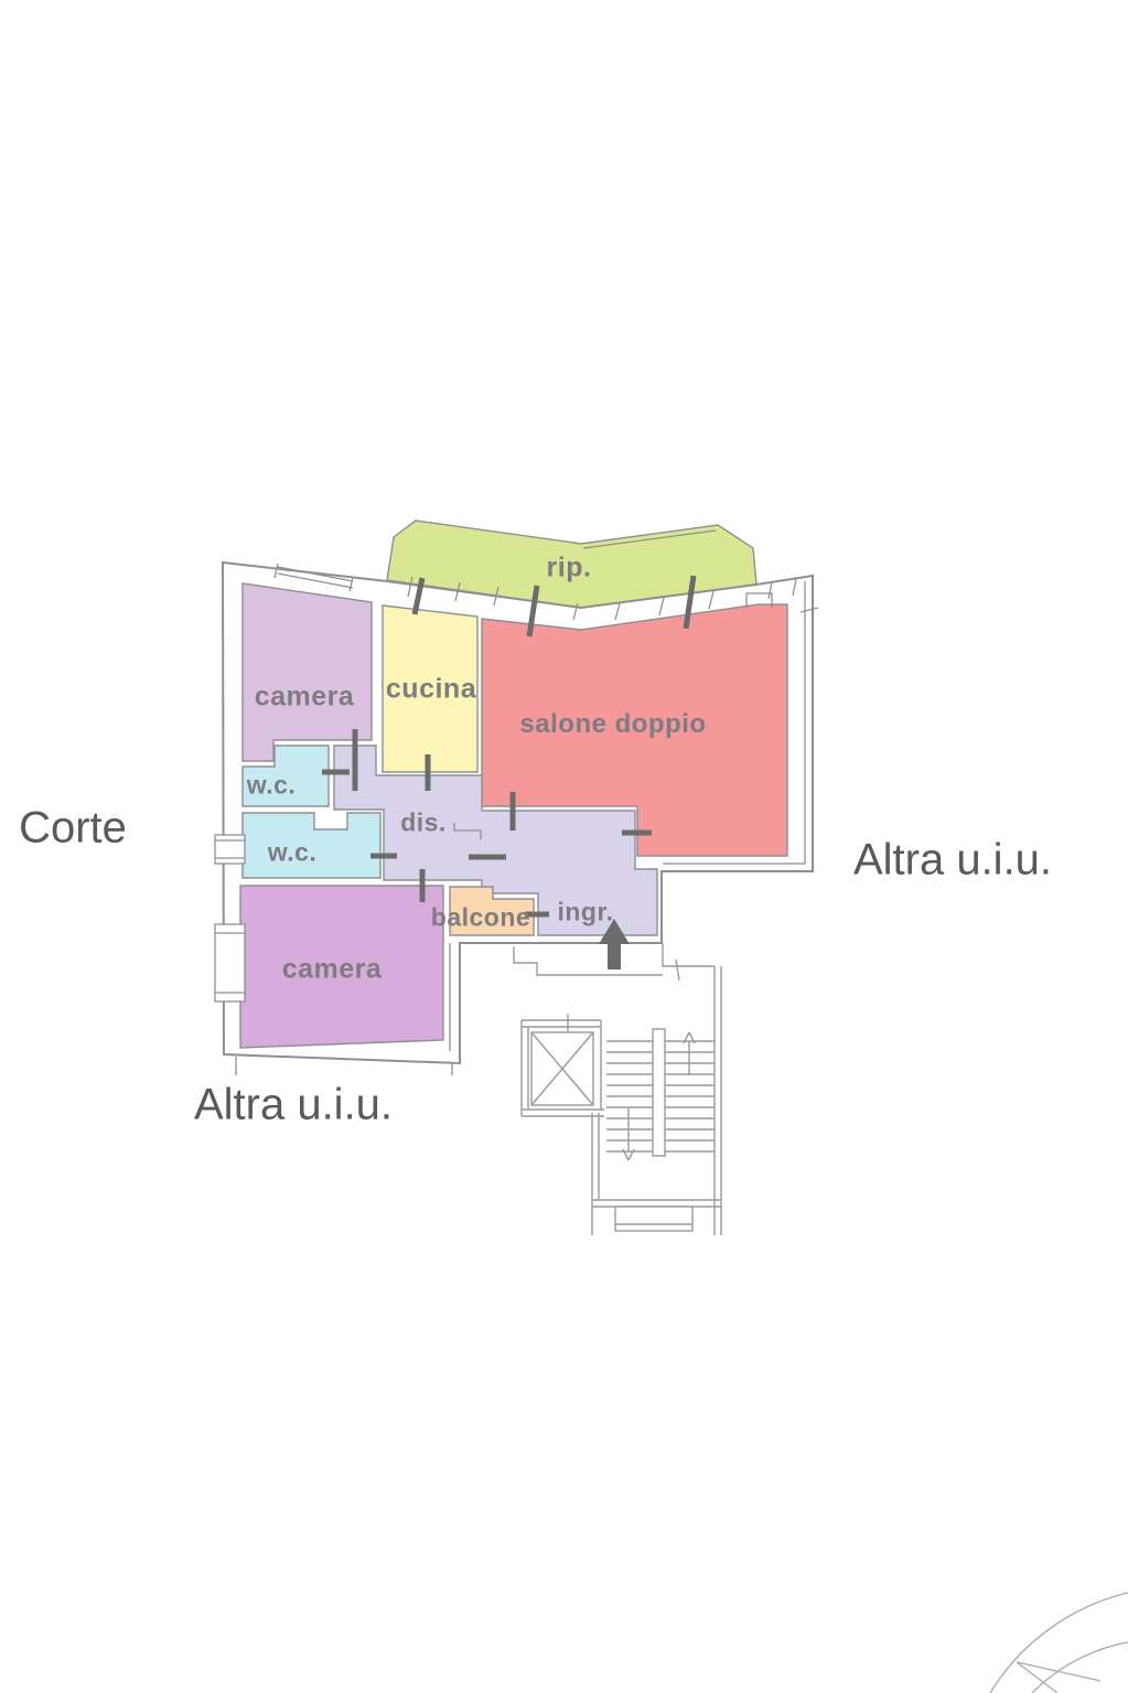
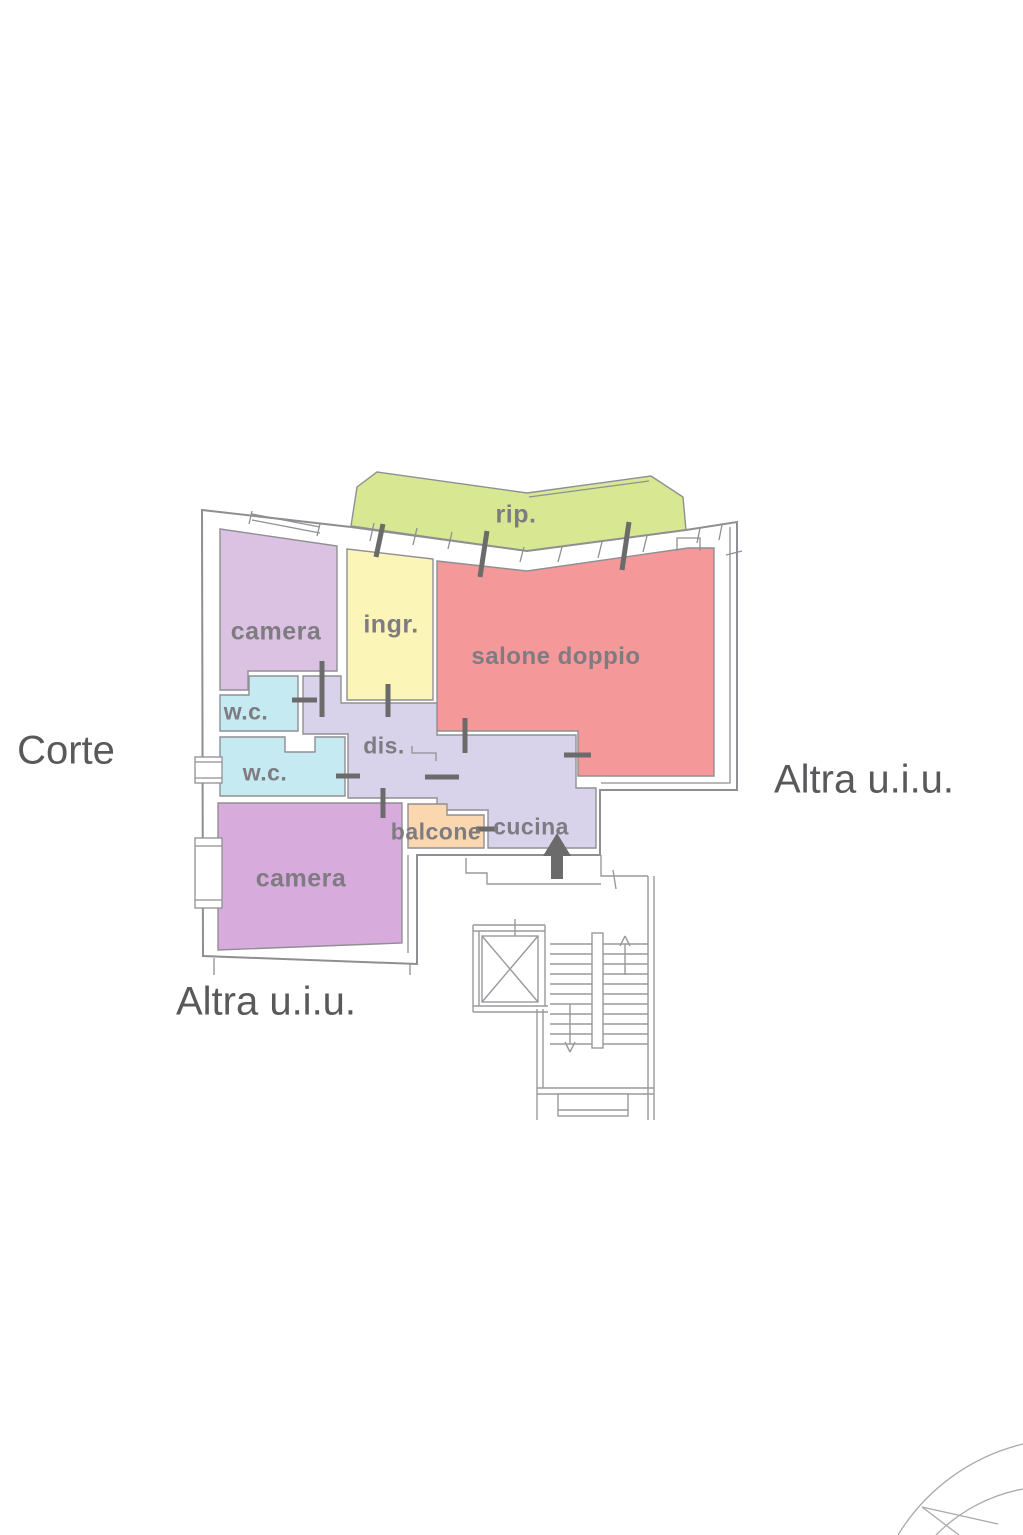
  rip.
  camera
- cucina
+ ingr.
  salone doppio
  w.c.
  w.c.
  dis.
  balcone
- ingr.
+ cucina
  camera
  Corte
  Altra u.i.u.
  Altra u.i.u.
